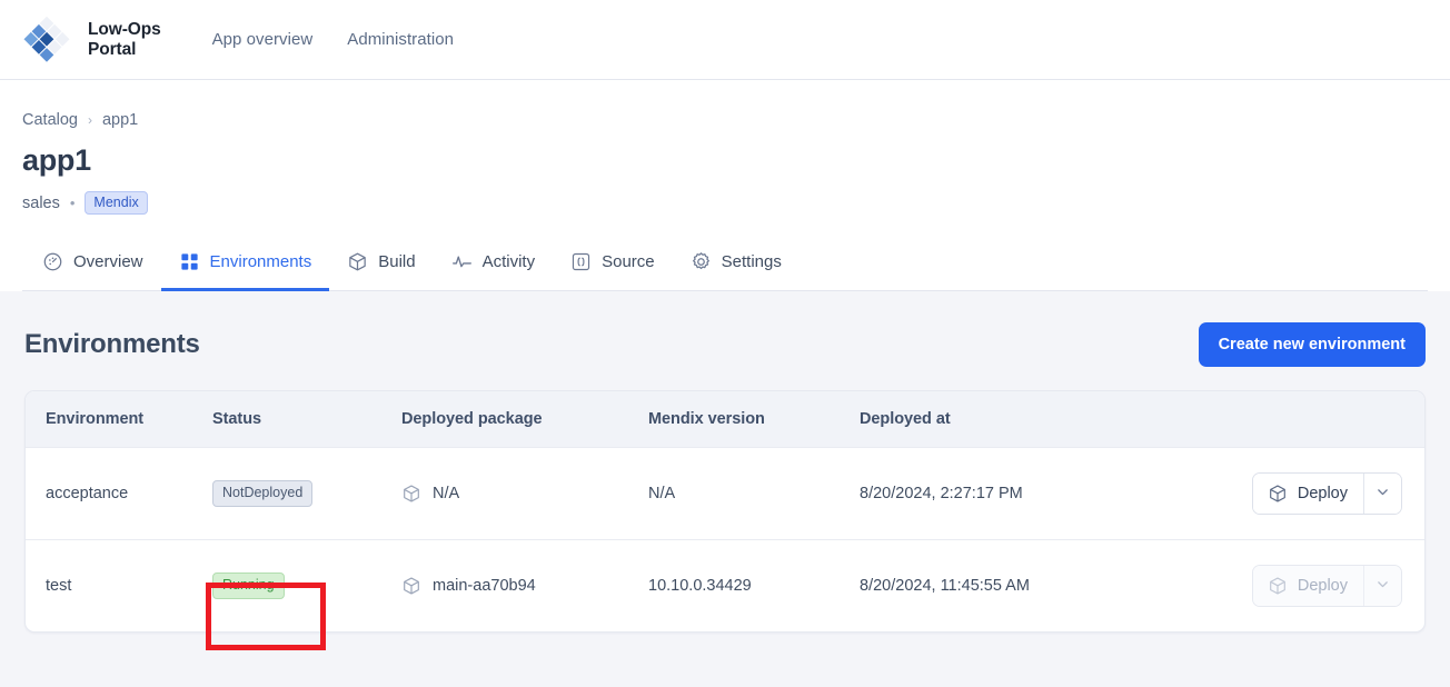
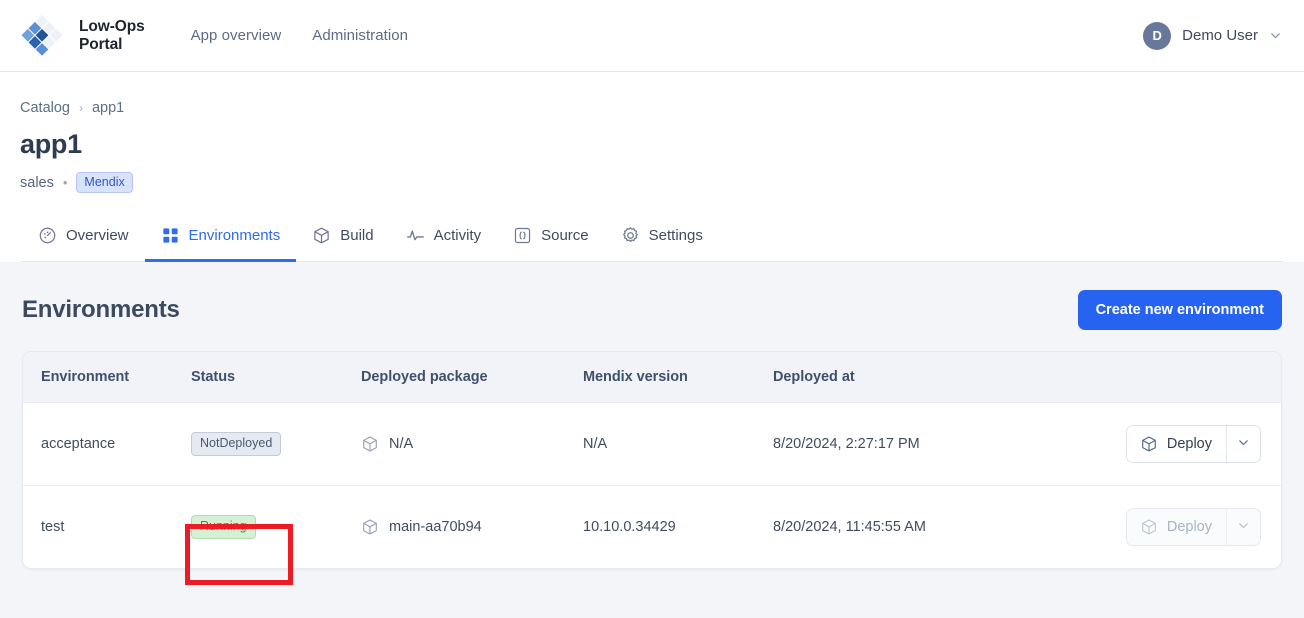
  Low-Ops
  Portal
  App overview
  Administration
+ D
+ Demo User
  Catalog
  ›
  app1
  app1
  sales
  •
  Mendix
  Overview
  Environments
  Build
  Activity
  Source
  Settings
  Environments
  Create new environment
  Environment	Status	Deployed package	Mendix version	Deployed at
  acceptance	NotDeployed	N/A	N/A	8/20/2024, 2:27:17 PM	Deploy
  test	Running	main-aa70b94	10.10.0.34429	8/20/2024, 11:45:55 AM	Deploy
